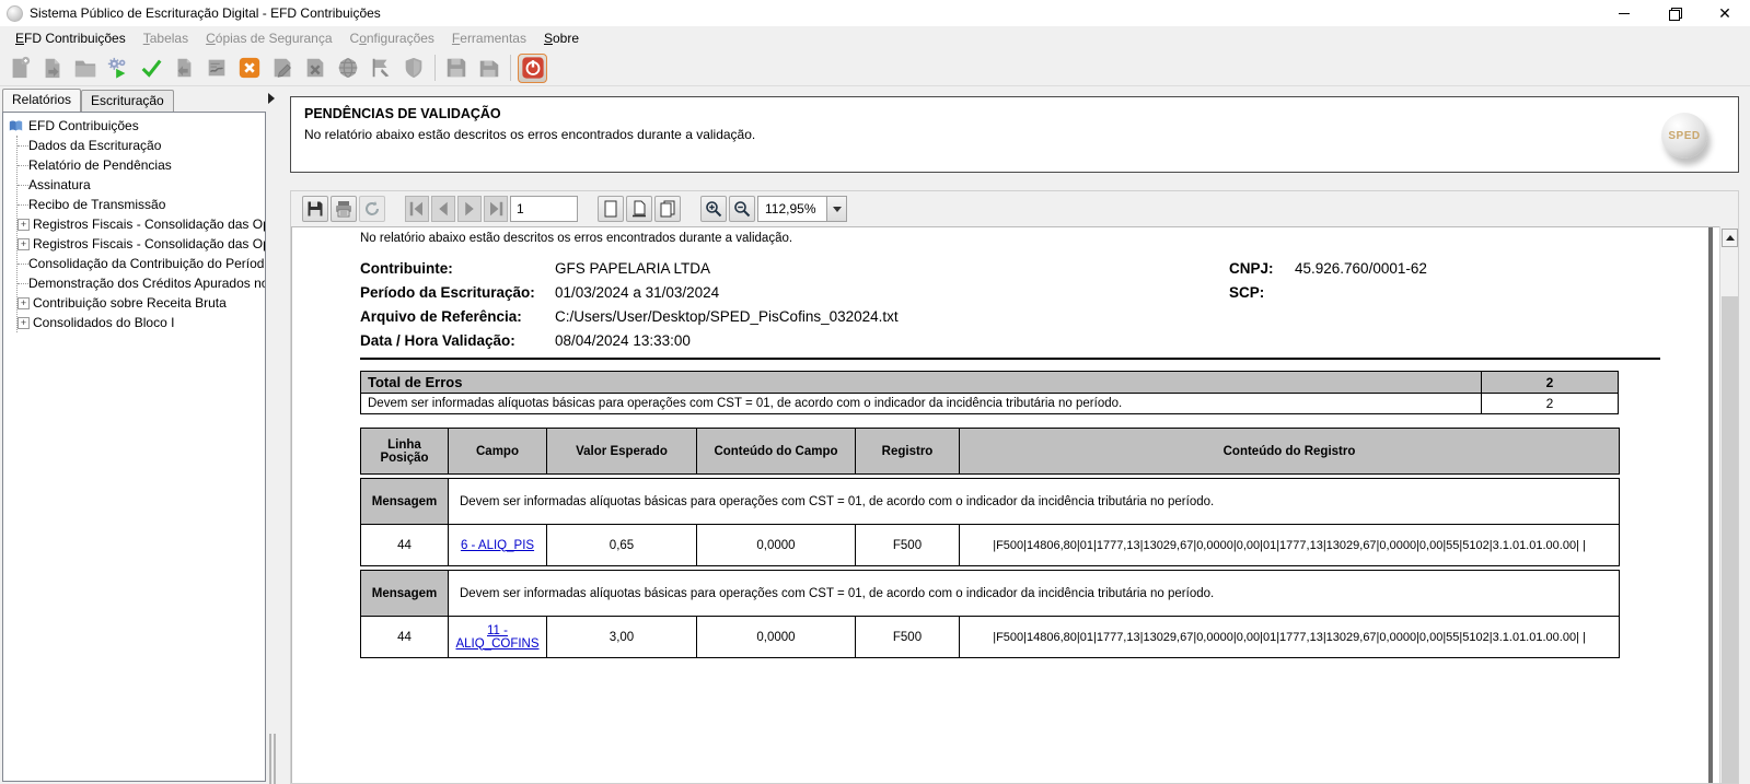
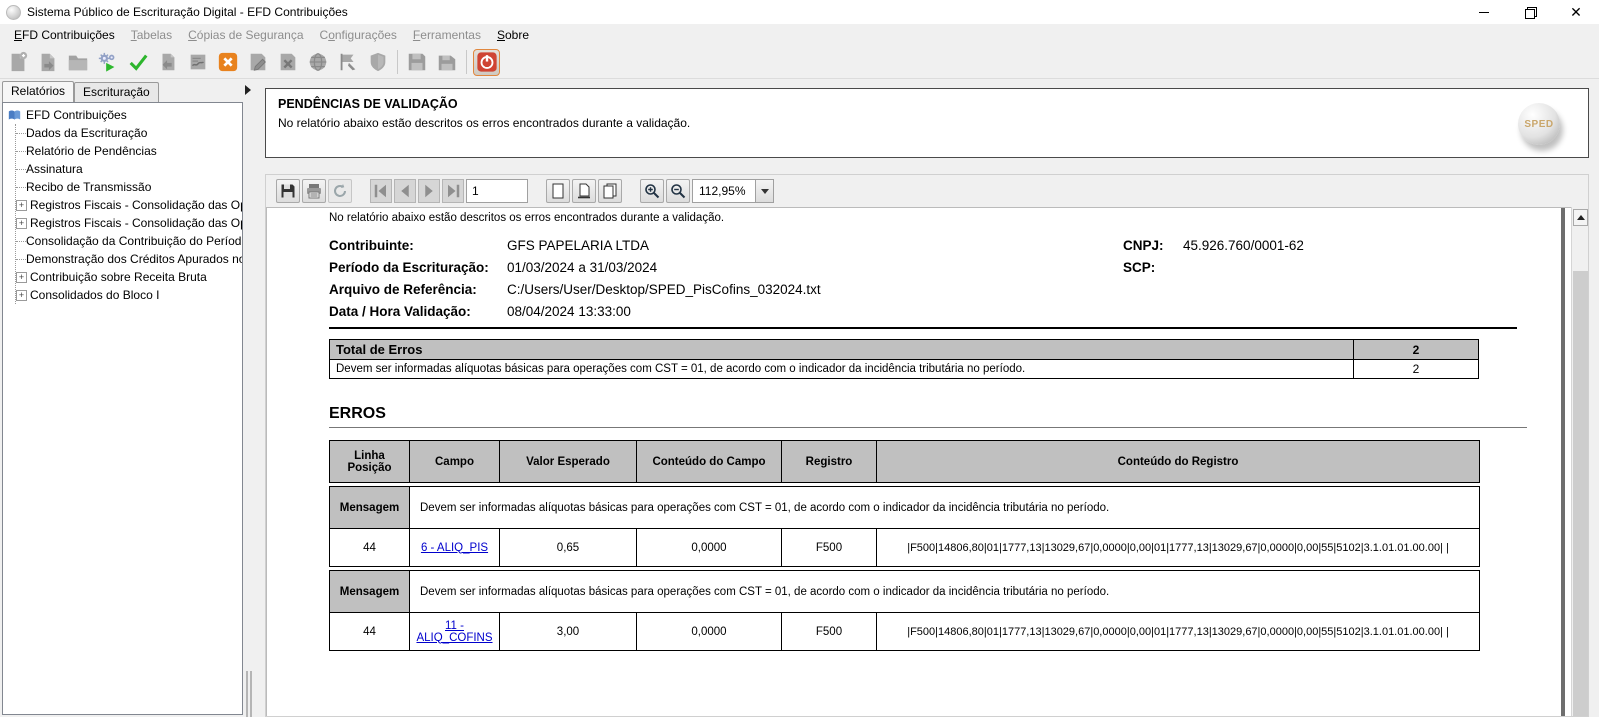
  Sistema Público de Escrituração Digital - EFD Contribuições
  ✕
  EFD Contribuições
  Tabelas
  Cópias de Segurança
  Configurações
  Ferramentas
  Sobre
  Relatórios
  Escrituração
  EFD Contribuições
  Dados da Escrituração
  Relatório de Pendências
  Assinatura
  Recibo de Transmissão
  Registros Fiscais - Consolidação das O
  Registros Fiscais - Consolidação das O
  Consolidação da Contribuição do Períod
  Demonstração dos Créditos Apurados n
  Contribuição sobre Receita Bruta
  Consolidados do Bloco I
  PENDÊNCIAS DE VALIDAÇÃO
  No relatório abaixo estão descritos os erros encontrados durante a validação.
  SPED
  1
  112,95%
  No relatório abaixo estão descritos os erros encontrados durante a validação.
  Contribuinte:
  GFS PAPELARIA LTDA
  CNPJ:
  45.926.760/0001-62
  Período da Escrituração:
  01/03/2024 a 31/03/2024
  SCP:
  Arquivo de Referência:
  C:/Users/User/Desktop/SPED_PisCofins_032024.txt
  Data / Hora Validação:
  08/04/2024 13:33:00
  Total de Erros	2
  Devem ser informadas alíquotas básicas para operações com CST = 01, de acordo com o indicador da incidência tributária no período.	2
+ ERROS
  Linha Posição	Campo	Valor Esperado	Conteúdo do Campo	Registro	Conteúdo do Registro
  Mensagem	Devem ser informadas alíquotas básicas para operações com CST = 01, de acordo com o indicador da incidência tributária no período.
  44	6 - ALIQ_PIS	0,65	0,0000	F500	|F500|14806,80|01|1777,13|13029,67|0,0000|0,00|01|1777,13|13029,67|0,0000|0,00|55|5102|3.1.01.01.00.00| |
  Mensagem	Devem ser informadas alíquotas básicas para operações com CST = 01, de acordo com o indicador da incidência tributária no período.
  44	11 - ALIQ_COFINS	3,00	0,0000	F500	|F500|14806,80|01|1777,13|13029,67|0,0000|0,00|01|1777,13|13029,67|0,0000|0,00|55|5102|3.1.01.01.00.00| |
